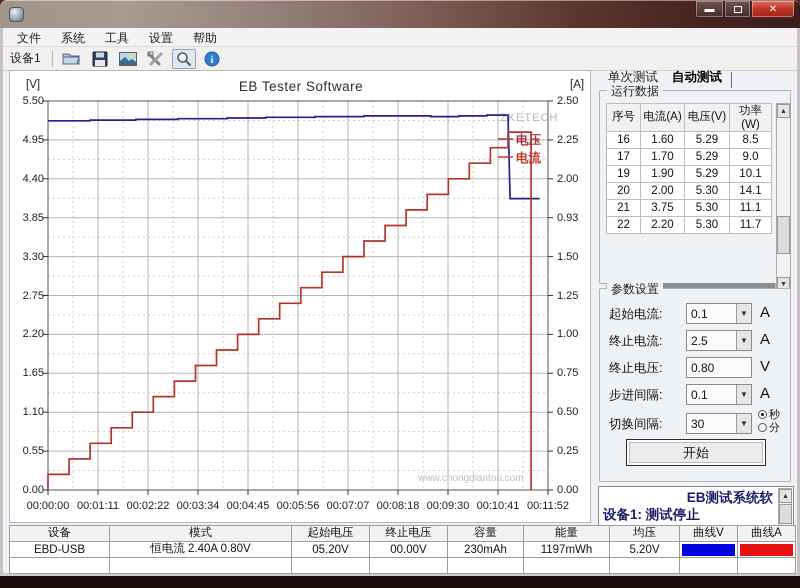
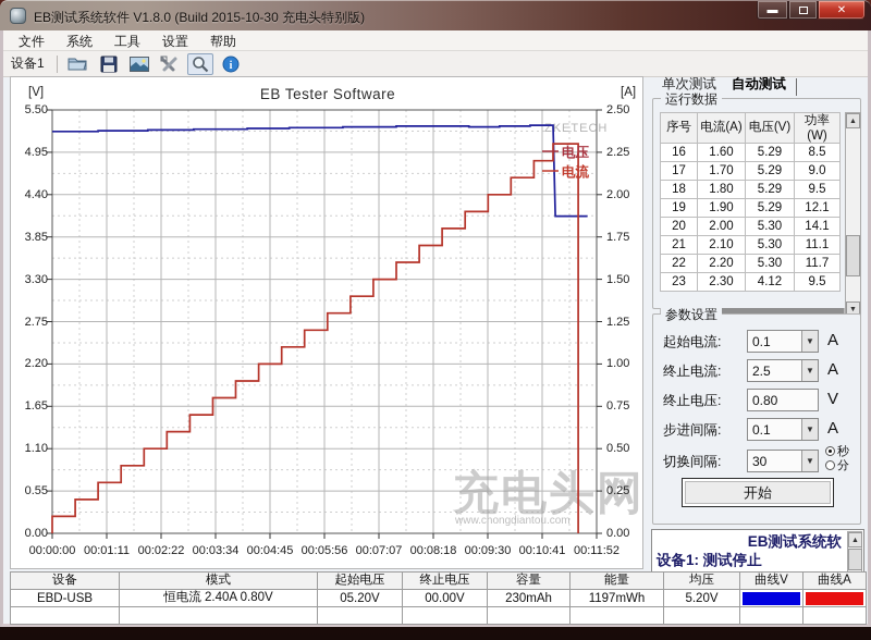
+ EB测试系统软件 V1.8.0 (Build 2015-10-30 充电头特别版)
  ▬
  ✕
  文件 系统 工具 设置 帮助
  设备1
  i
  EB Tester Software
  [V]
  [A]
+ 充电头网
  www.chongdiantou.com
  ZKETECH
  电压
  电流
  5.50
  4.95
  4.40
  3.85
  3.30
  2.75
  2.20
  1.65
  1.10
  0.55
  0.00
  2.50
  2.25
  2.00
- 0.93
+ 1.75
  1.50
  1.25
  1.00
  0.75
  0.50
  0.25
  0.00
  00:00:00
  00:01:11
  00:02:22
  00:03:34
  00:04:45
  00:05:56
  00:07:07
  00:08:18
  00:09:30
  00:10:41
  00:11:52
  单次测试
  自动测试
  运行数据
  序号	电流(A)	电压(V)	功率(W)
  16	1.60	5.29	8.5
  17	1.70	5.29	9.0
+ 18	1.80	5.29	9.5
- 19	1.90	5.29	10.1
+ 19	1.90	5.29	12.1
  20	2.00	5.30	14.1
- 21	3.75	5.30	11.1
+ 21	2.10	5.30	11.1
  22	2.20	5.30	11.7
+ 23	2.30	4.12	9.5
  参数设置
  起始电流:
  0.1
  ▼
  A
  终止电流:
  2.5
  ▼
  A
  终止电压:
  0.80
  V
  步进间隔:
  0.1
  ▼
  A
  切换间隔:
  30
  ▼
  秒
  分
  开始
  EB测试系统软
  设备1: 测试停止
  设备	模式	起始电压	终止电压	容量	能量	均压	曲线V	曲线A
  EBD-USB	恒电流 2.40A 0.80V	05.20V	00.00V	230mAh	1197mWh	5.20V
